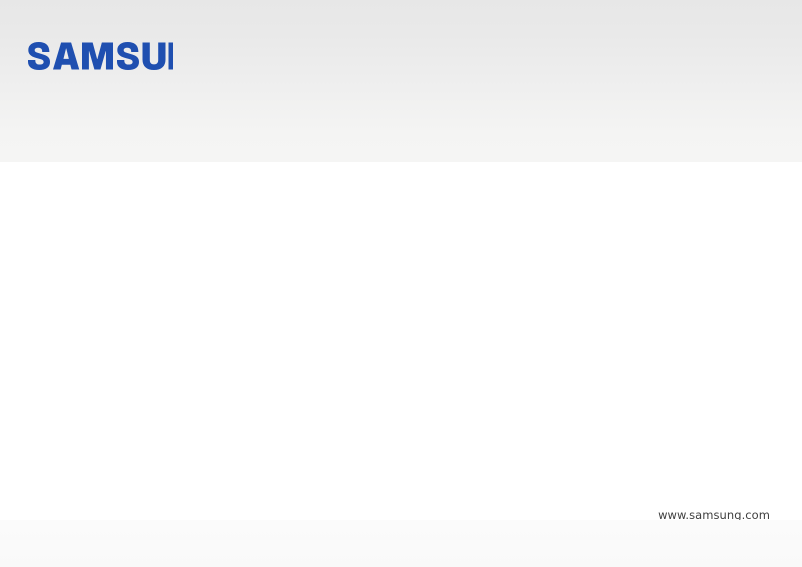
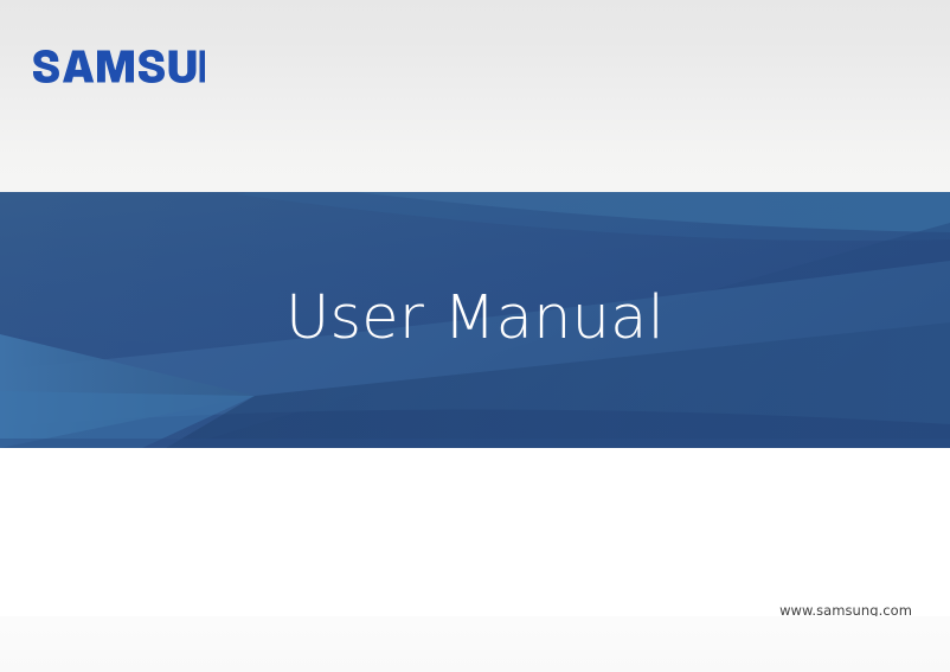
+ User Manual
  www.samsung.com
